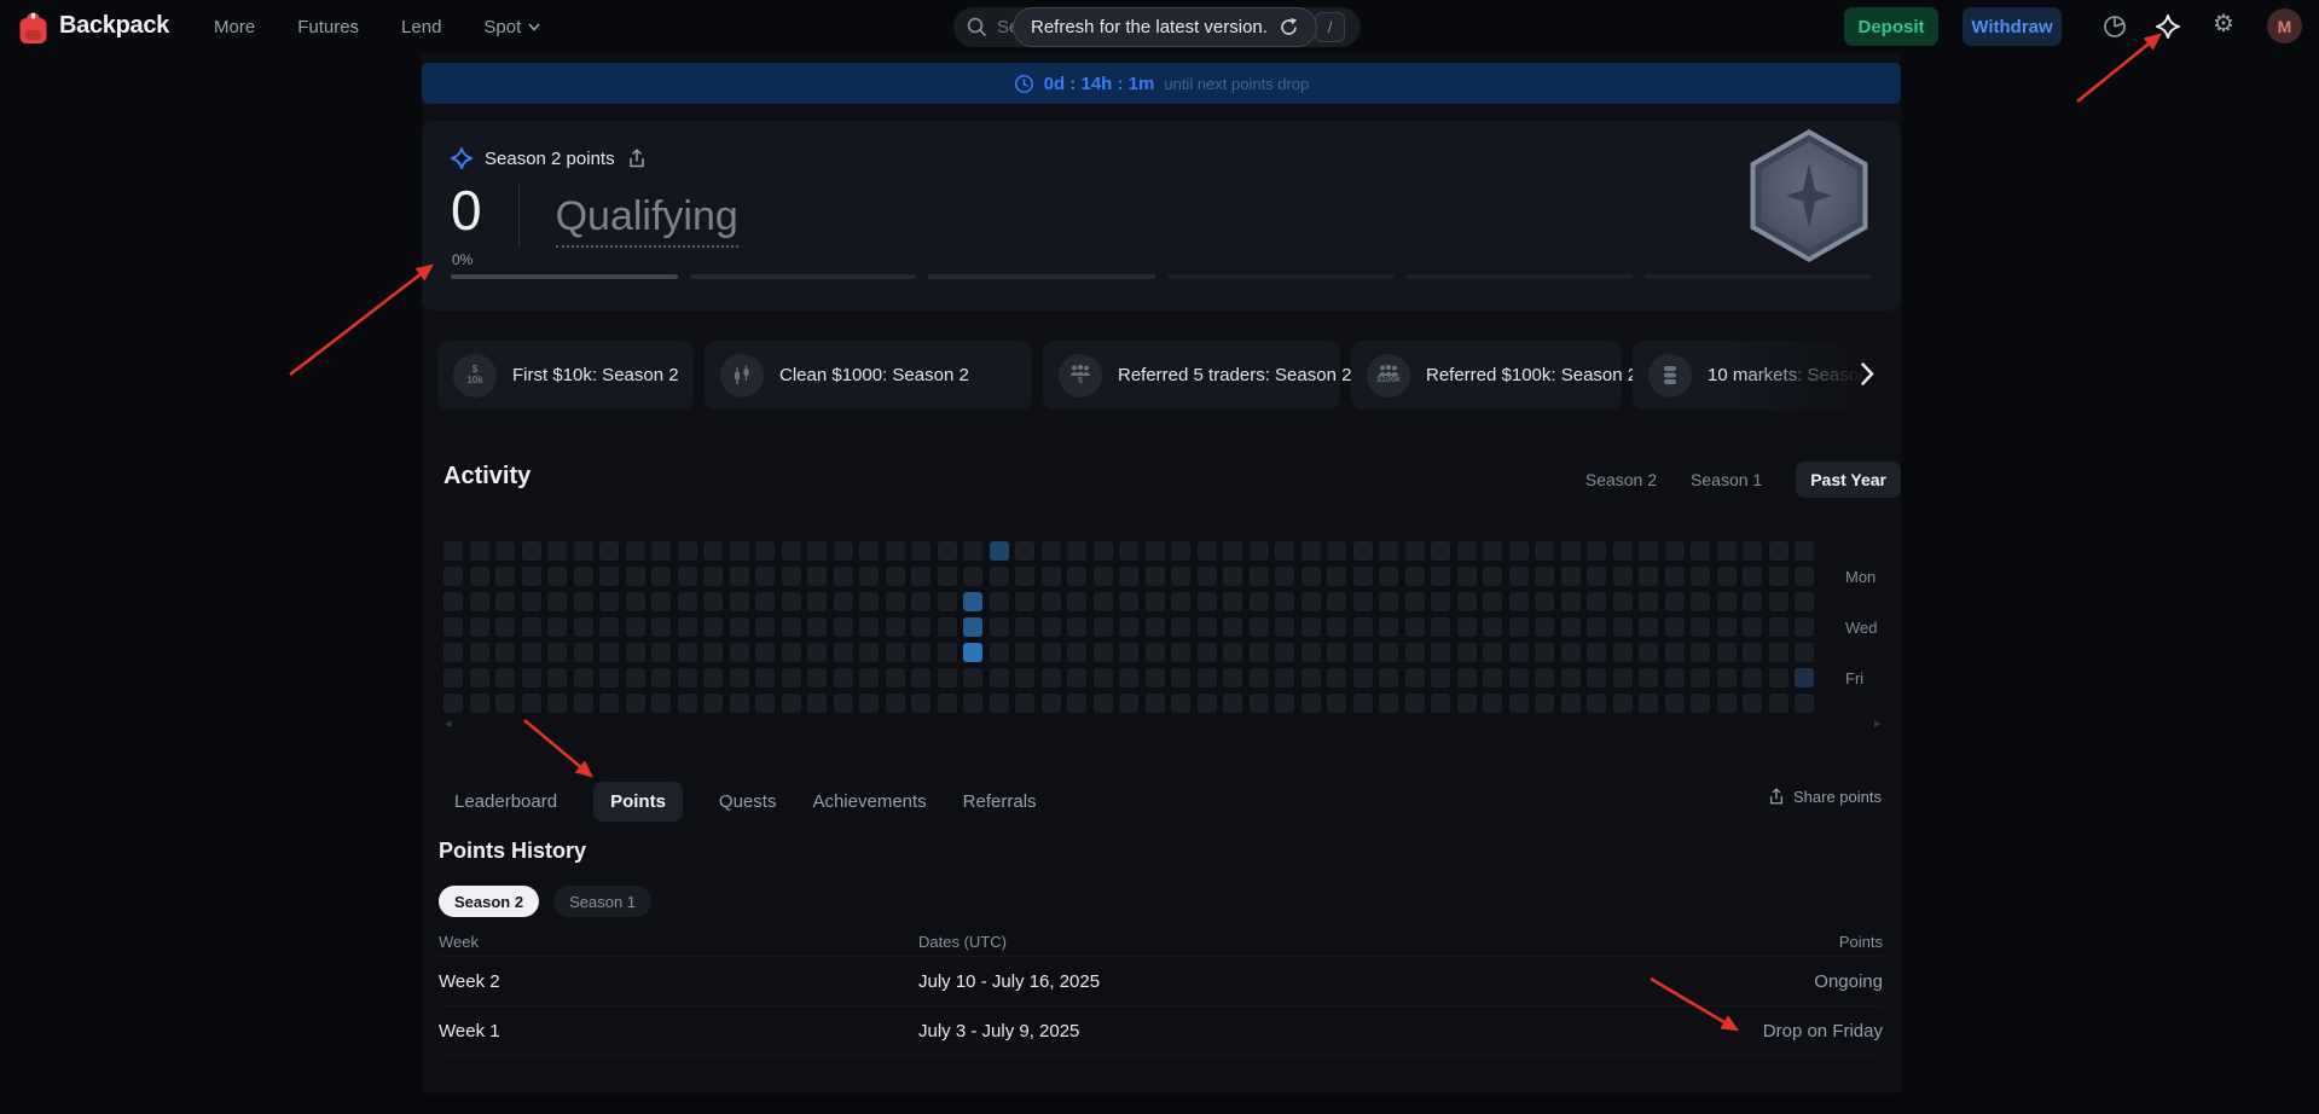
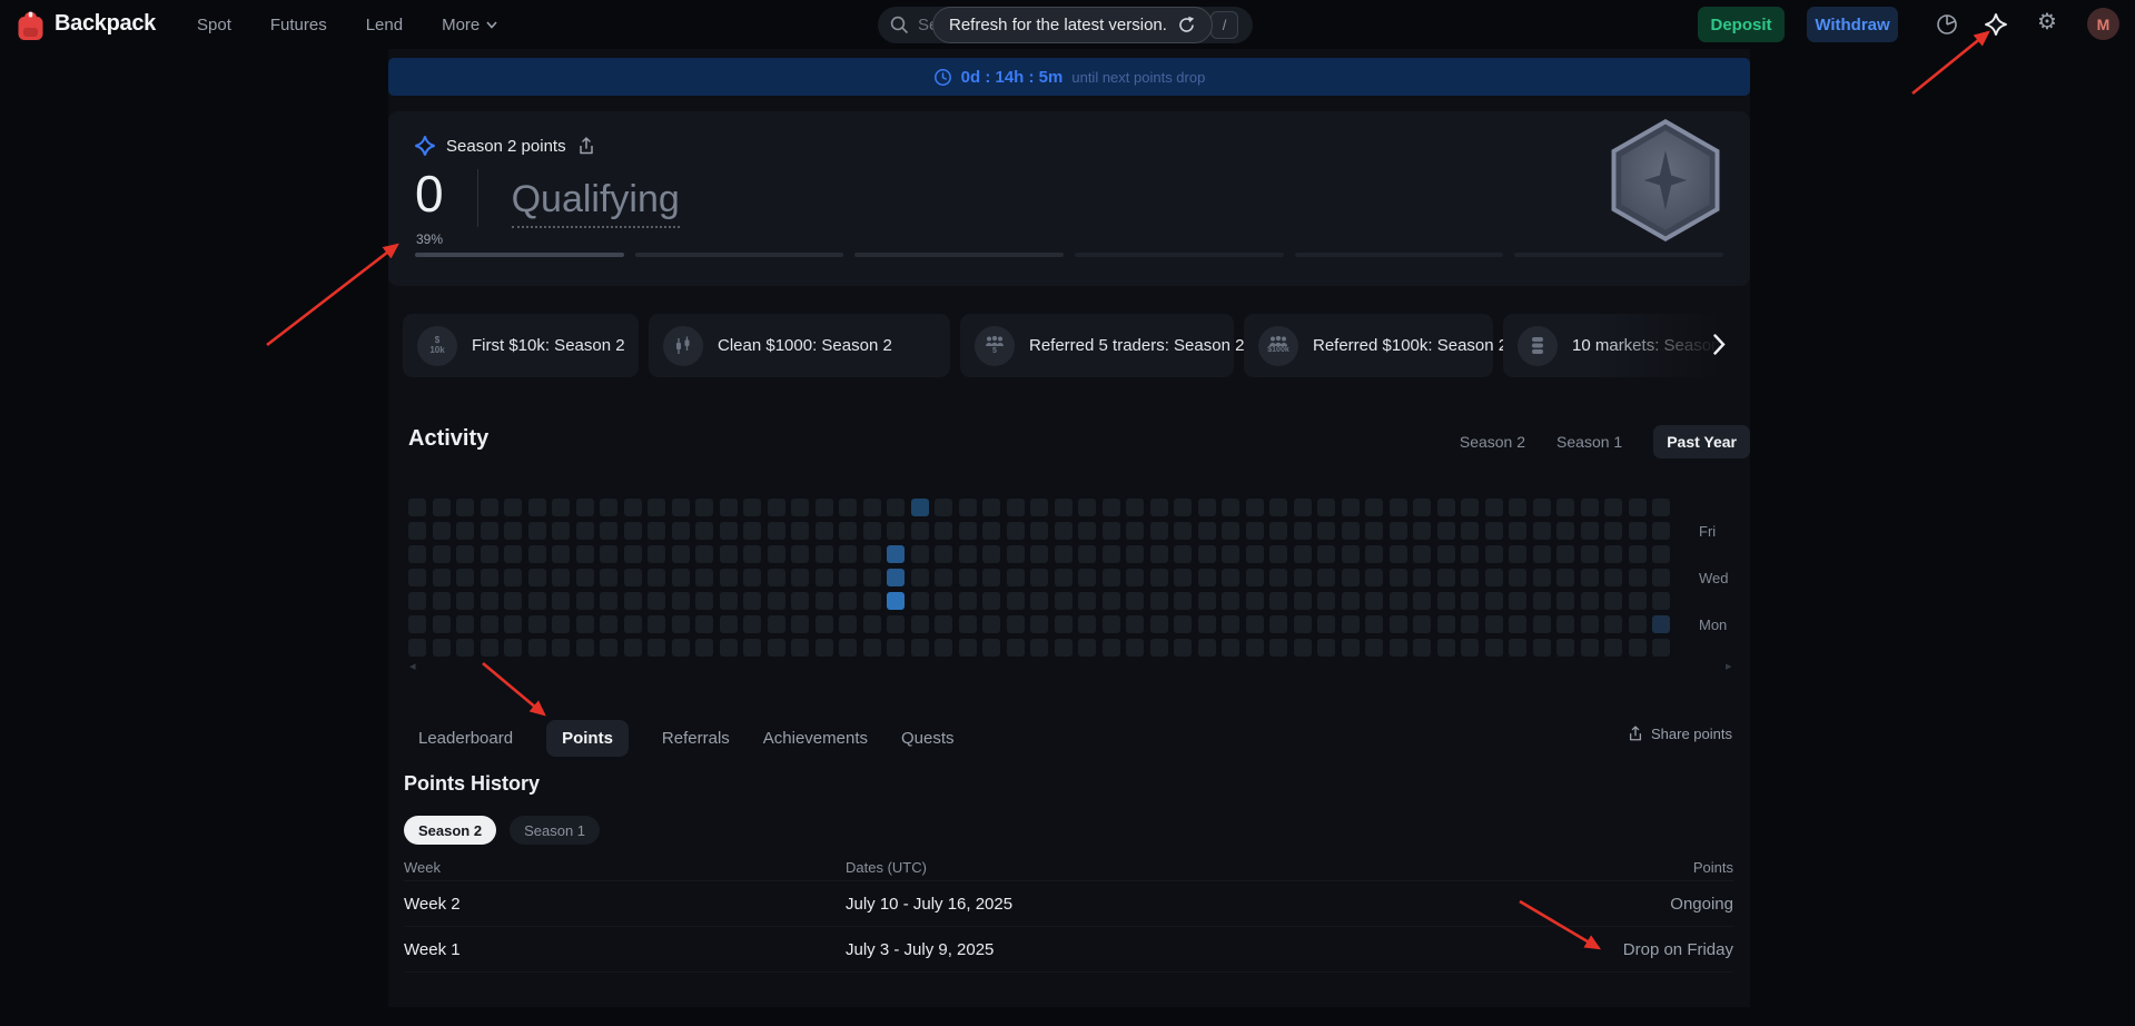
  Backpack
- More
+ Spot
  Futures
  Lend
- Spot
+ More
  Refresh for the latest version.
  /
  Deposit
  Withdraw
  ⚙
  M
- 0d : 14h : 1m
+ 0d : 14h : 5m
  until next points drop
  Season 2 points
  0
  Qualifying
- 0%
+ 39%
  $
  10k
  First $10k: Season 2
  Clean $1000: Season 2
  Referred 5 traders: Season 2
  Referred $100k: Season
  Activity
  Season 2
  Season 1
  Past Year
- Mon
+ Fri
  Wed
- Fri
+ Mon
  ◂
  ▸
  Leaderboard
  Points
- Quests
+ Referrals
  Achievements
- Referrals
+ Quests
  Share points
  Points History
  Season 2
  Season 1
  Week
  Dates (UTC)
  Points
  Week 2
  July 10 - July 16, 2025
  Ongoing
  Week 1
  July 3 - July 9, 2025
  Drop on Friday
